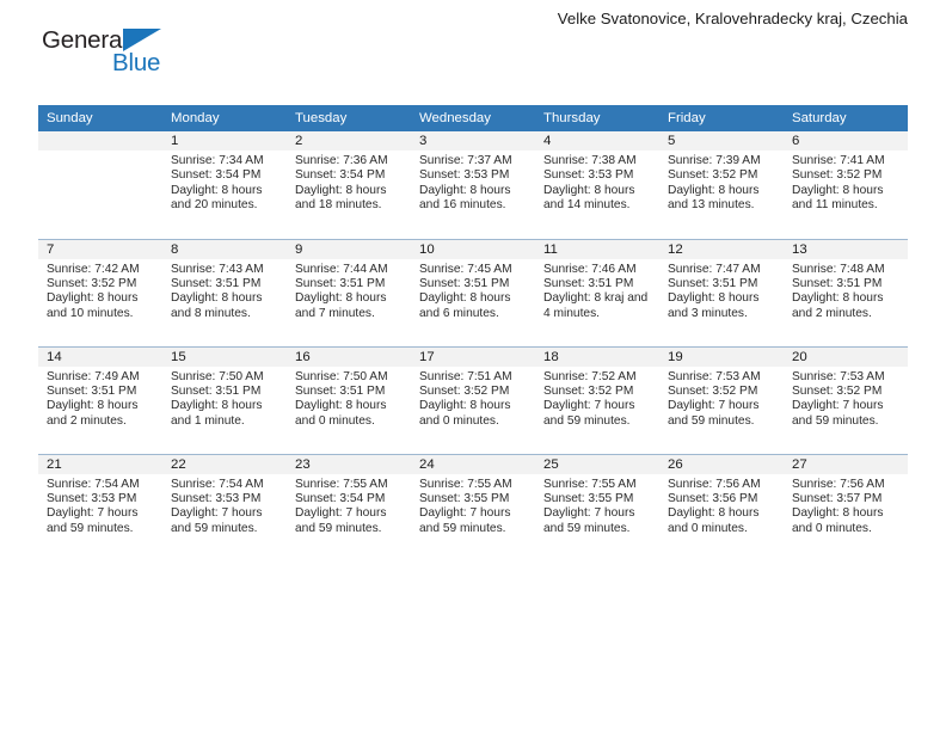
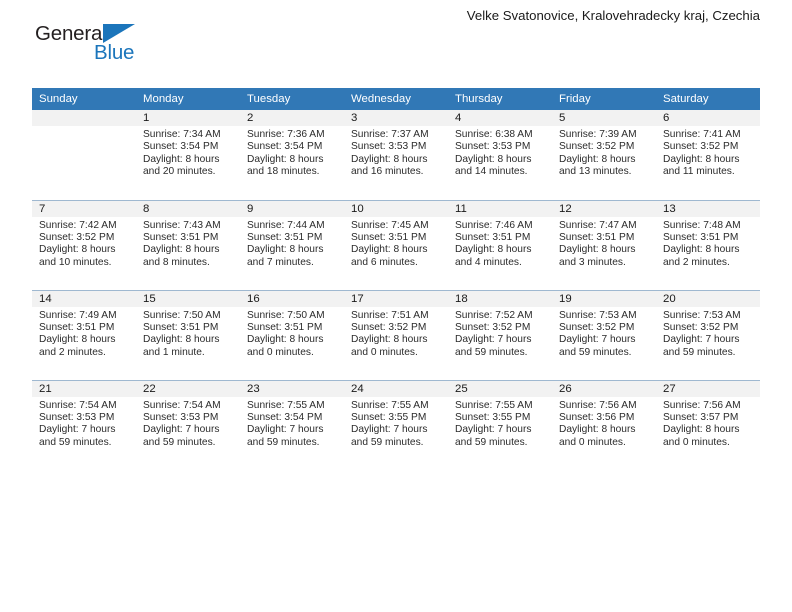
  General
  Blue
  Velke Svatonovice, Kralovehradecky kraj, Czechia
  Sunday	Monday	Tuesday	Wednesday	Thursday	Friday	Saturday
- 	1Sunrise: 7:34 AMSunset: 3:54 PMDaylight: 8 hours and 20 minutes.	2Sunrise: 7:36 AMSunset: 3:54 PMDaylight: 8 hours and 18 minutes.	3Sunrise: 7:37 AMSunset: 3:53 PMDaylight: 8 hours and 16 minutes.	4Sunrise: 7:38 AMSunset: 3:53 PMDaylight: 8 hours and 14 minutes.	5Sunrise: 7:39 AMSunset: 3:52 PMDaylight: 8 hours and 13 minutes.	6Sunrise: 7:41 AMSunset: 3:52 PMDaylight: 8 hours and 11 minutes.
+ 	1Sunrise: 7:34 AMSunset: 3:54 PMDaylight: 8 hours and 20 minutes.	2Sunrise: 7:36 AMSunset: 3:54 PMDaylight: 8 hours and 18 minutes.	3Sunrise: 7:37 AMSunset: 3:53 PMDaylight: 8 hours and 16 minutes.	4Sunrise: 6:38 AMSunset: 3:53 PMDaylight: 8 hours and 14 minutes.	5Sunrise: 7:39 AMSunset: 3:52 PMDaylight: 8 hours and 13 minutes.	6Sunrise: 7:41 AMSunset: 3:52 PMDaylight: 8 hours and 11 minutes.
- 7Sunrise: 7:42 AMSunset: 3:52 PMDaylight: 8 hours and 10 minutes.	8Sunrise: 7:43 AMSunset: 3:51 PMDaylight: 8 hours and 8 minutes.	9Sunrise: 7:44 AMSunset: 3:51 PMDaylight: 8 hours and 7 minutes.	10Sunrise: 7:45 AMSunset: 3:51 PMDaylight: 8 hours and 6 minutes.	11Sunrise: 7:46 AMSunset: 3:51 PMDaylight: 8 kraj and 4 minutes.	12Sunrise: 7:47 AMSunset: 3:51 PMDaylight: 8 hours and 3 minutes.	13Sunrise: 7:48 AMSunset: 3:51 PMDaylight: 8 hours and 2 minutes.
+ 7Sunrise: 7:42 AMSunset: 3:52 PMDaylight: 8 hours and 10 minutes.	8Sunrise: 7:43 AMSunset: 3:51 PMDaylight: 8 hours and 8 minutes.	9Sunrise: 7:44 AMSunset: 3:51 PMDaylight: 8 hours and 7 minutes.	10Sunrise: 7:45 AMSunset: 3:51 PMDaylight: 8 hours and 6 minutes.	11Sunrise: 7:46 AMSunset: 3:51 PMDaylight: 8 hours and 4 minutes.	12Sunrise: 7:47 AMSunset: 3:51 PMDaylight: 8 hours and 3 minutes.	13Sunrise: 7:48 AMSunset: 3:51 PMDaylight: 8 hours and 2 minutes.
  14Sunrise: 7:49 AMSunset: 3:51 PMDaylight: 8 hours and 2 minutes.	15Sunrise: 7:50 AMSunset: 3:51 PMDaylight: 8 hours and 1 minute.	16Sunrise: 7:50 AMSunset: 3:51 PMDaylight: 8 hours and 0 minutes.	17Sunrise: 7:51 AMSunset: 3:52 PMDaylight: 8 hours and 0 minutes.	18Sunrise: 7:52 AMSunset: 3:52 PMDaylight: 7 hours and 59 minutes.	19Sunrise: 7:53 AMSunset: 3:52 PMDaylight: 7 hours and 59 minutes.	20Sunrise: 7:53 AMSunset: 3:52 PMDaylight: 7 hours and 59 minutes.
  21Sunrise: 7:54 AMSunset: 3:53 PMDaylight: 7 hours and 59 minutes.	22Sunrise: 7:54 AMSunset: 3:53 PMDaylight: 7 hours and 59 minutes.	23Sunrise: 7:55 AMSunset: 3:54 PMDaylight: 7 hours and 59 minutes.	24Sunrise: 7:55 AMSunset: 3:55 PMDaylight: 7 hours and 59 minutes.	25Sunrise: 7:55 AMSunset: 3:55 PMDaylight: 7 hours and 59 minutes.	26Sunrise: 7:56 AMSunset: 3:56 PMDaylight: 8 hours and 0 minutes.	27Sunrise: 7:56 AMSunset: 3:57 PMDaylight: 8 hours and 0 minutes.
